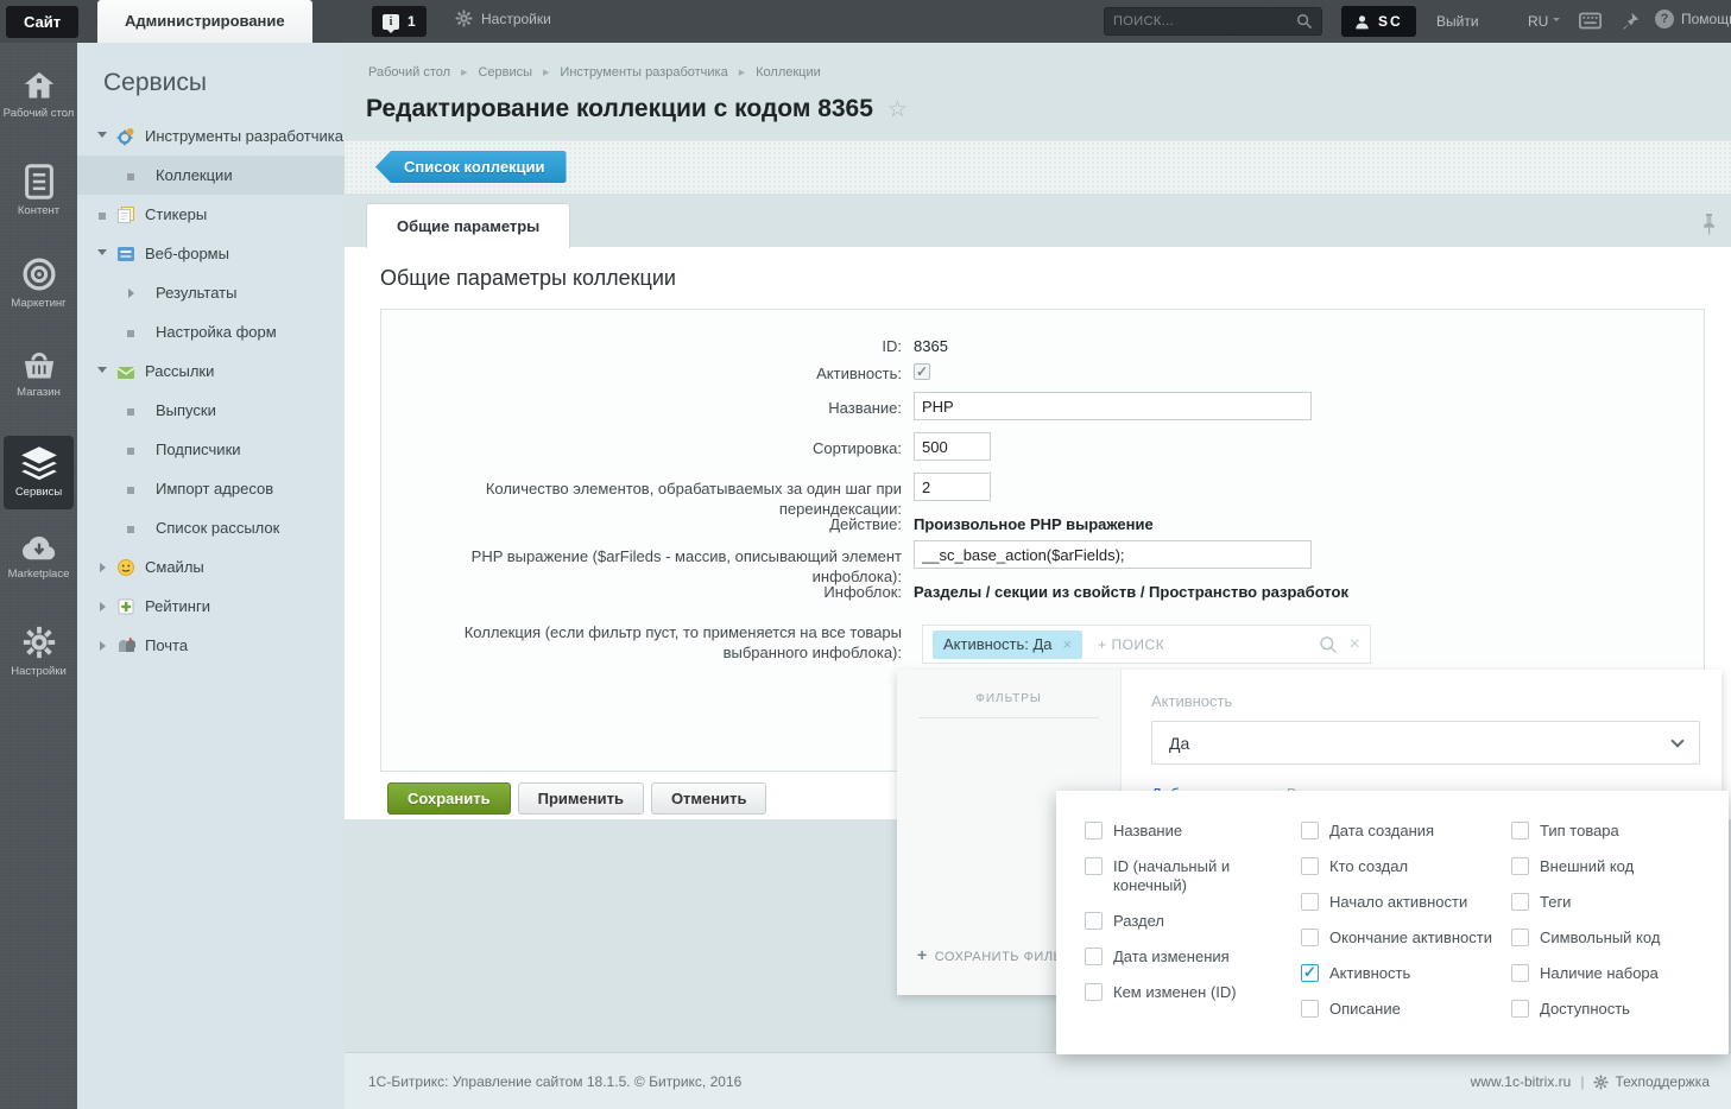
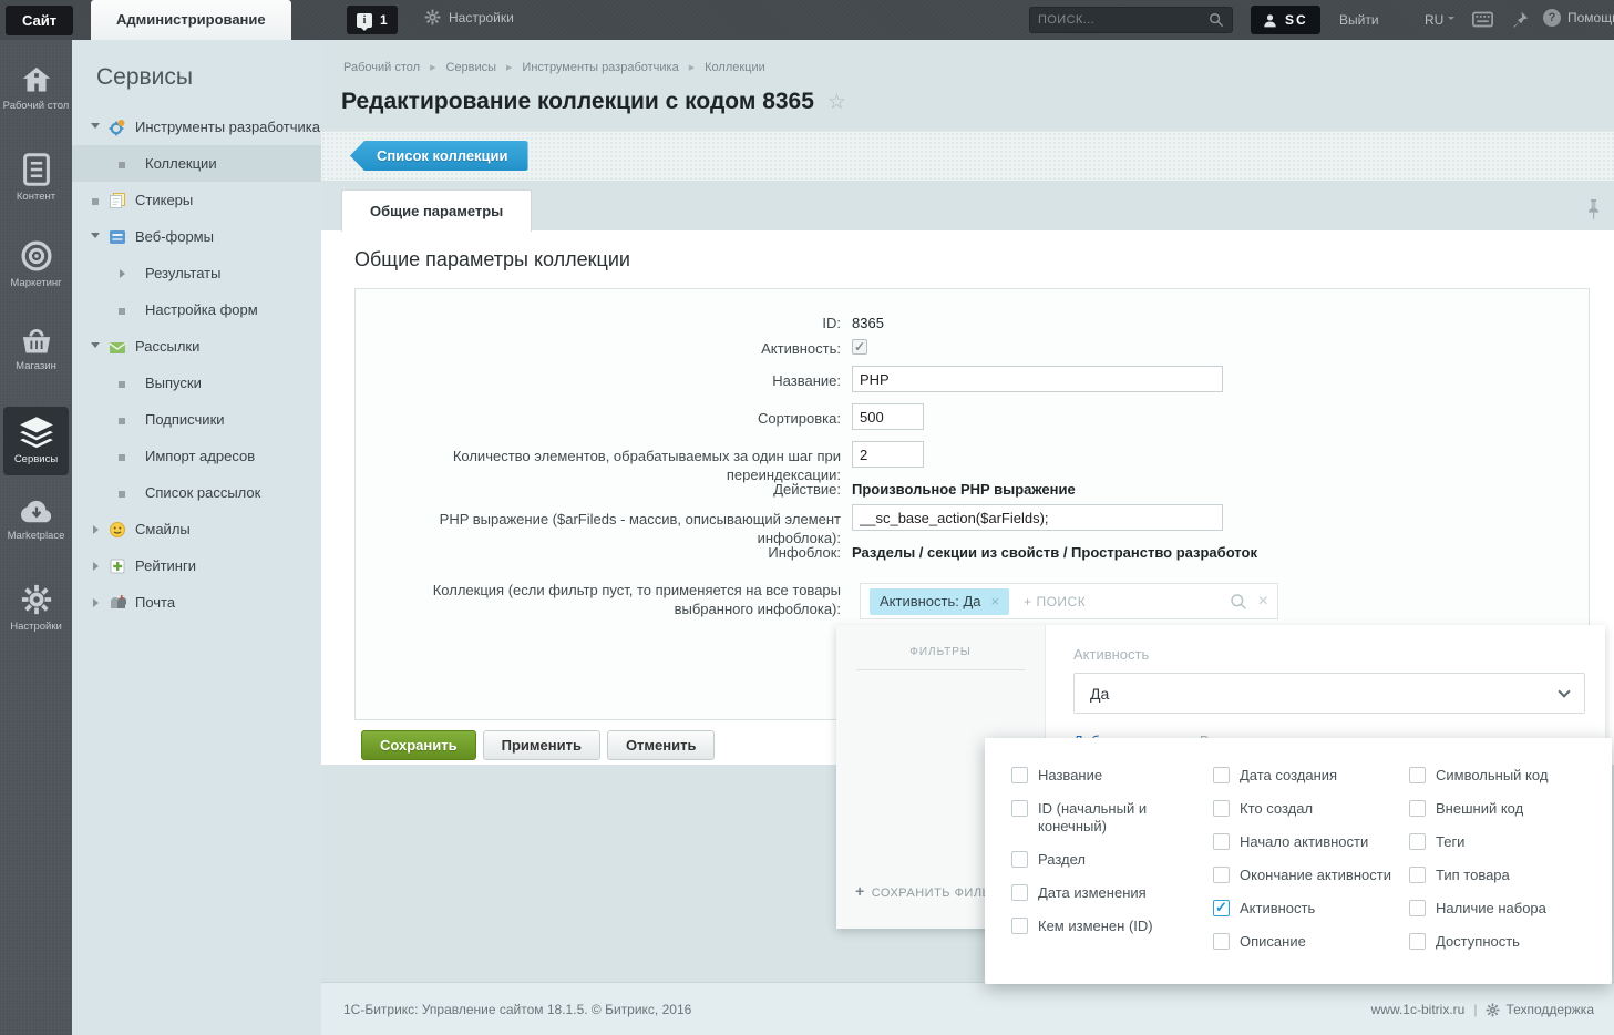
  Сайт
  Администрирование
  i
  1
  Настройки
  ПОИСК...
  SC
  Выйти
  RU
  ?
  Помощ
  Рабочий стол
  Контент
  Маркетинг
  Магазин
  Сервисы
  Marketplace
  Настройки
  Сервисы
  Инструменты разработчика
  Коллекции
  Стикеры
  Веб-формы
  Результаты
  Настройка форм
  Рассылки
  Выпуски
  Подписчики
  Импорт адресов
  Список рассылок
  Смайлы
  Рейтинги
  Почта
  Рабочий стол
  Сервисы
  Инструменты разработчика
  Коллекции
  Редактирование коллекции с кодом 8365
  ☆
  Список коллекции
  Общие параметры
  Общие параметры коллекции
  ID:
  8365
  Активность:
  Название:
  PHP
  Сортировка:
  500
  Количество элементов, обрабатываемых за один шаг при переиндексации:
  2
  Действие:
  Произвольное PHP выражение
  PHP выражение ($arFileds - массив, описывающий элемент инфоблока):
  __sc_base_action($arFields);
  Инфоблок:
  Разделы / секции из свойств / Пространство разработок
  Коллекция (если фильтр пуст, то применяется на все товары выбранного инфоблока):
  Активность: Да
  ×
  + ПОИСК
  ×
  Сохранить
  Применить
  Отменить
  ФИЛЬТРЫ
  + СОХРАНИТЬ ФИЛ
  Активность
  Да
  Название
  ID (начальный и конечный)
  Раздел
  Дата изменения
  Кем изменен (ID)
  Дата создания
  Кто создал
  Начало активности
  Окончание активности
  Активность
  Описание
- Тип товара
+ Символьный код
  Внешний код
  Теги
- Символьный код
+ Тип товара
  Наличие набора
  Доступность
  1С-Битрикс: Управление сайтом 18.1.5. © Битрикс, 2016
  www.1c-bitrix.ru
  |
  Техподдержка
